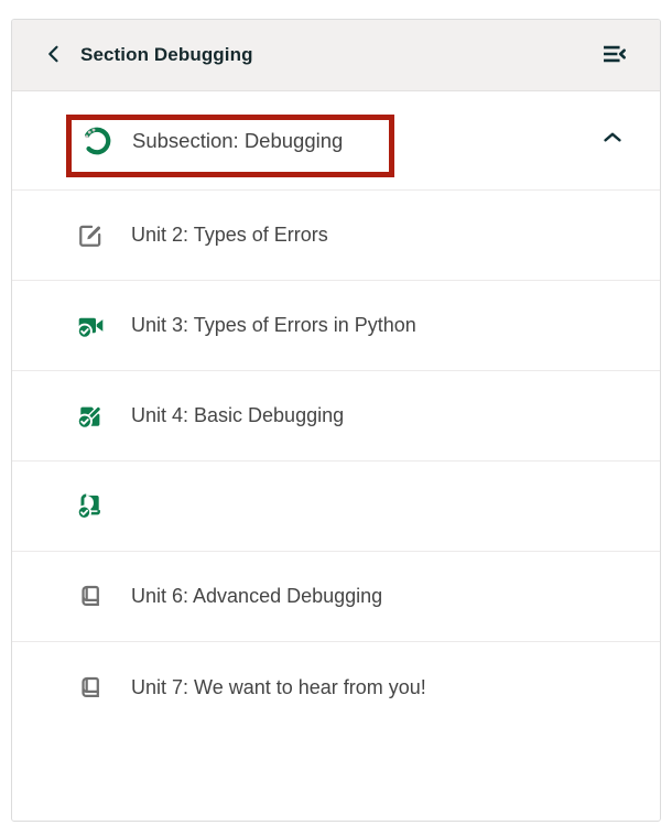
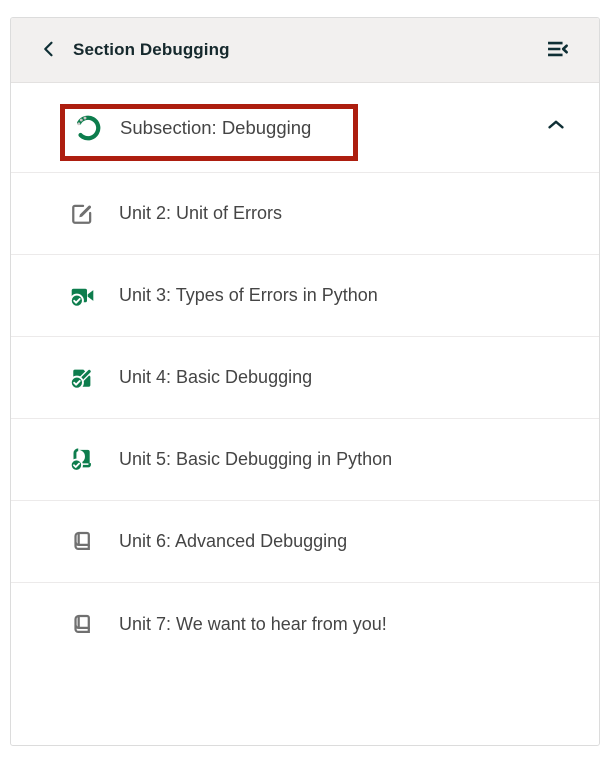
  Section Debugging
  Subsection: Debugging
- Unit 2: Types of Errors
+ Unit 2: Unit of Errors
  Unit 3: Types of Errors in Python
  Unit 4: Basic Debugging
+ Unit 5: Basic Debugging in Python
  Unit 6: Advanced Debugging
  Unit 7: We want to hear from you!
